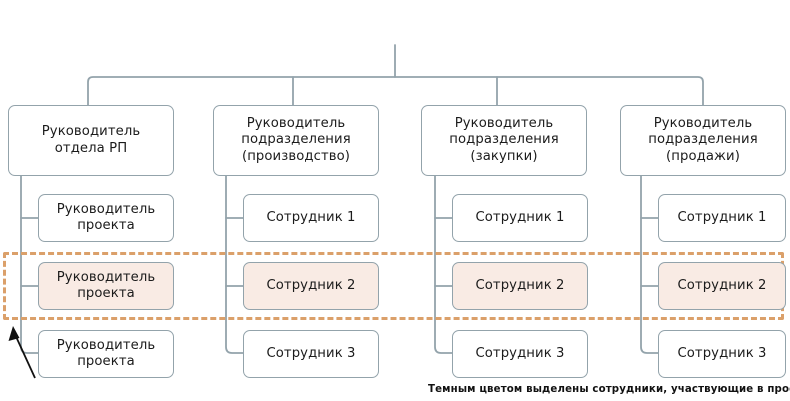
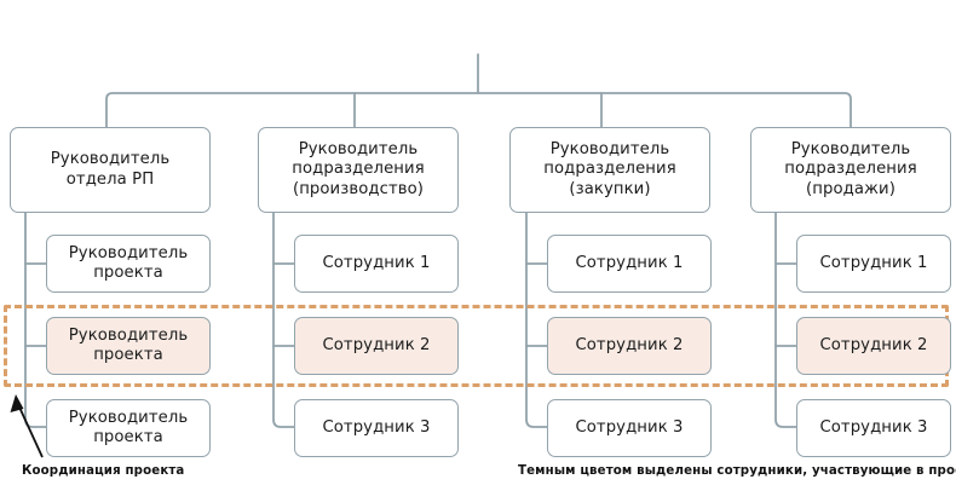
  Руководитель
  отдела РП
  Руководитель
  подразделения
  (производство)
  Руководитель
  подразделения
  (закупки)
  Руководитель
  подразделения
  (продажи)
  Руководитель
  проекта
  Руководитель
  проекта
  Руководитель
  проекта
  Сотрудник 1
  Сотрудник 2
  Сотрудник 3
  Сотрудник 1
  Сотрудник 2
  Сотрудник 3
  Сотрудник 1
  Сотрудник 2
  Сотрудник 3
+ Координация проекта
  Темным цветом выделены сотрудники, участвующие в про
